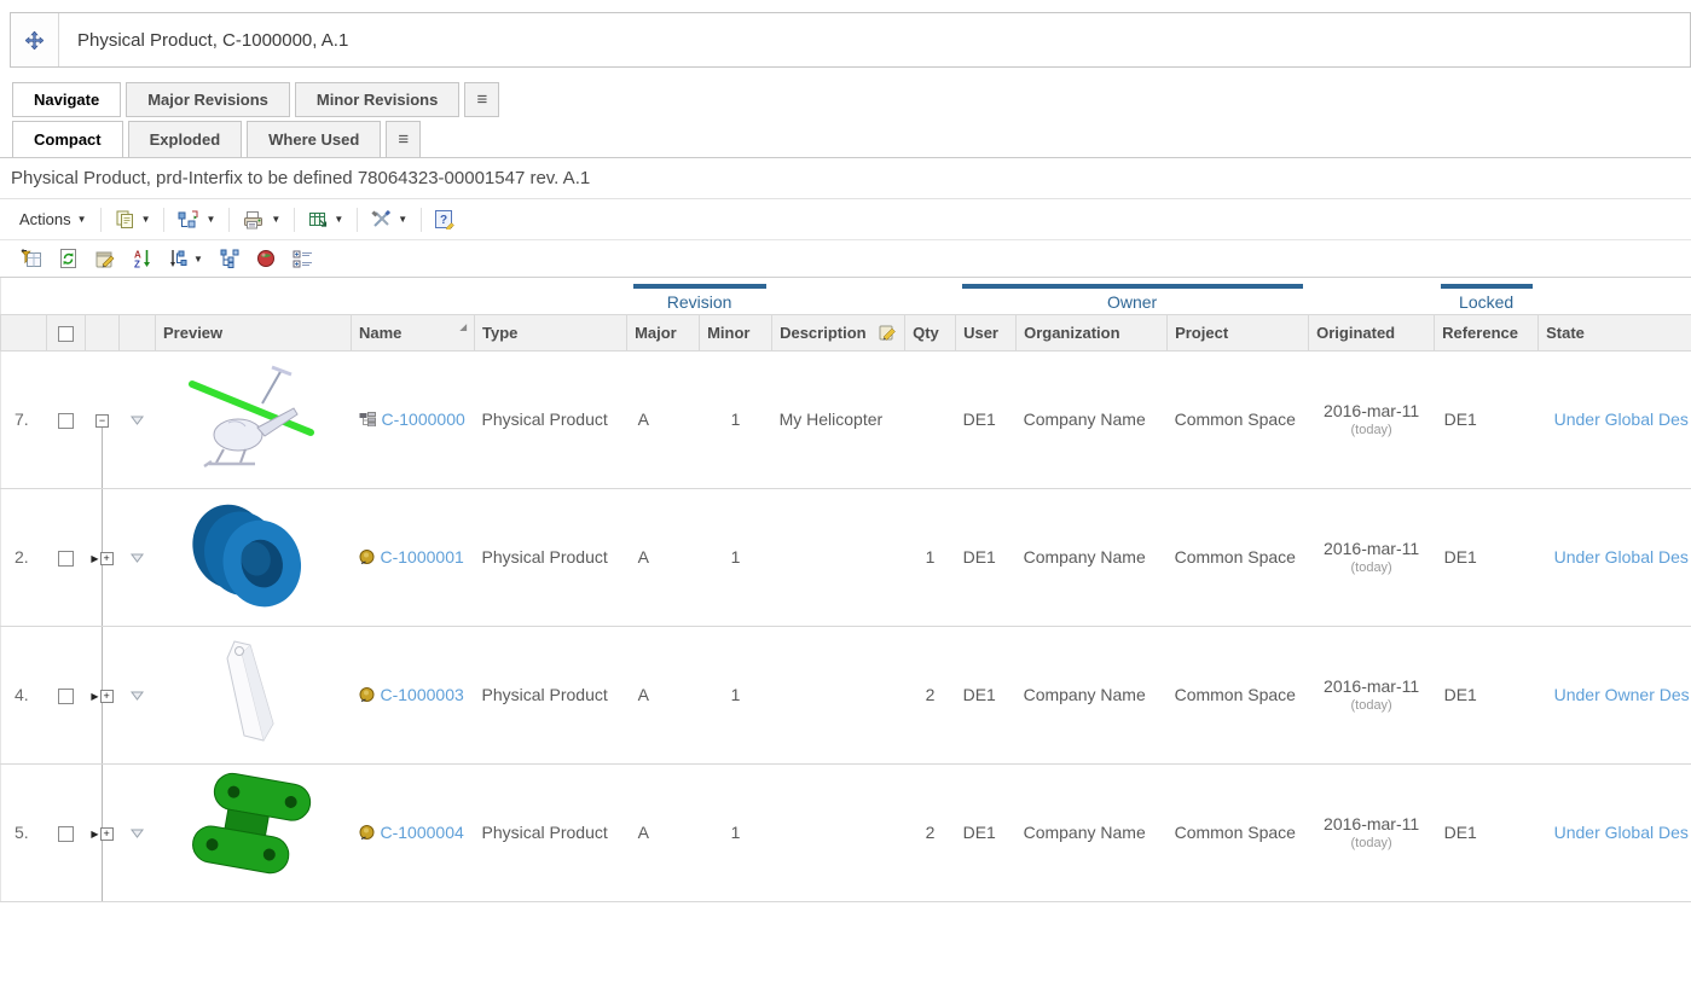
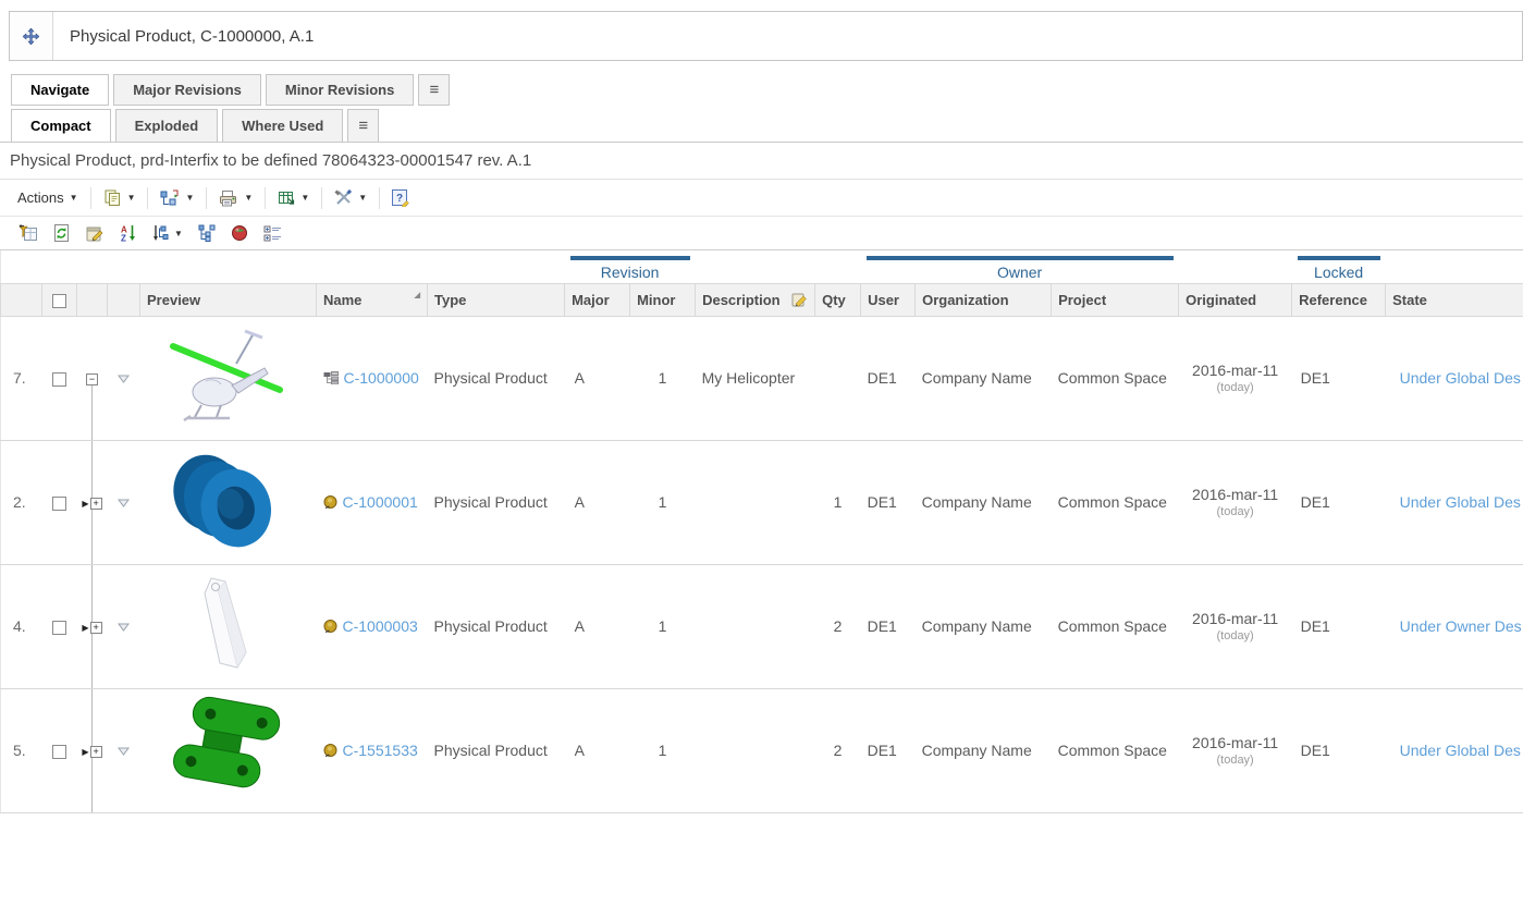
  Physical Product, C-1000000, A.1
  Navigate
  Major Revisions
  Minor Revisions
  ≡
  Compact
  Exploded
  Where Used
  ≡
  Physical Product, prd-Interfix to be defined 78064323-00001547 rev. A.1
  Actions
  ▼
  ▼
  ▼
  ▼
  ▼
  ▼
  ?
  A
  Z
  ▼
  	Revision		Owner		Locked
  				Preview	Name	Type	Major	Minor	Description	Qty	User	Organization	Project	Originated	Reference	State
  7.		−			C-1000000	Physical Product	A	1	My Helicopter		DE1	Company Name	Common Space	2016-mar-11 (today)	DE1	Under Global Des
  2.		▶ +			C-1000001	Physical Product	A	1		1	DE1	Company Name	Common Space	2016-mar-11 (today)	DE1	Under Global Des
  4.		▶ +			C-1000003	Physical Product	A	1		2	DE1	Company Name	Common Space	2016-mar-11 (today)	DE1	Under Owner Des
- 5.		▶ +			C-1000004	Physical Product	A	1		2	DE1	Company Name	Common Space	2016-mar-11 (today)	DE1	Under Global Des
+ 5.		▶ +			C-1551533	Physical Product	A	1		2	DE1	Company Name	Common Space	2016-mar-11 (today)	DE1	Under Global Des
